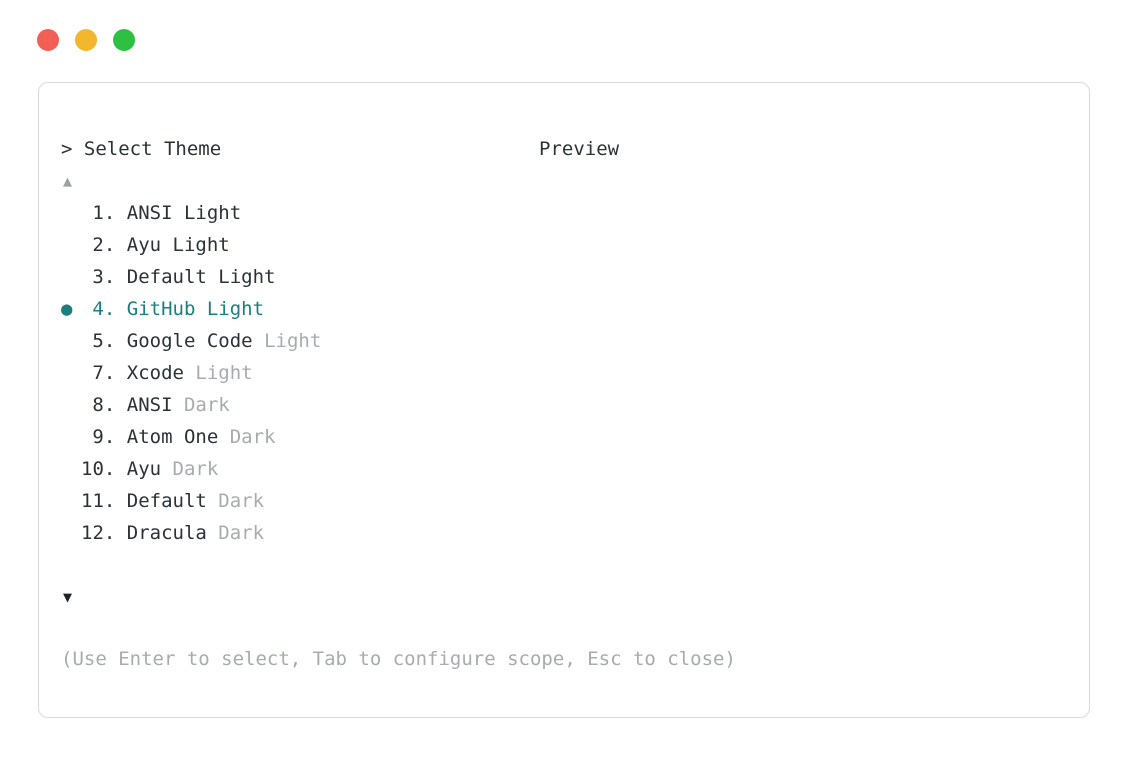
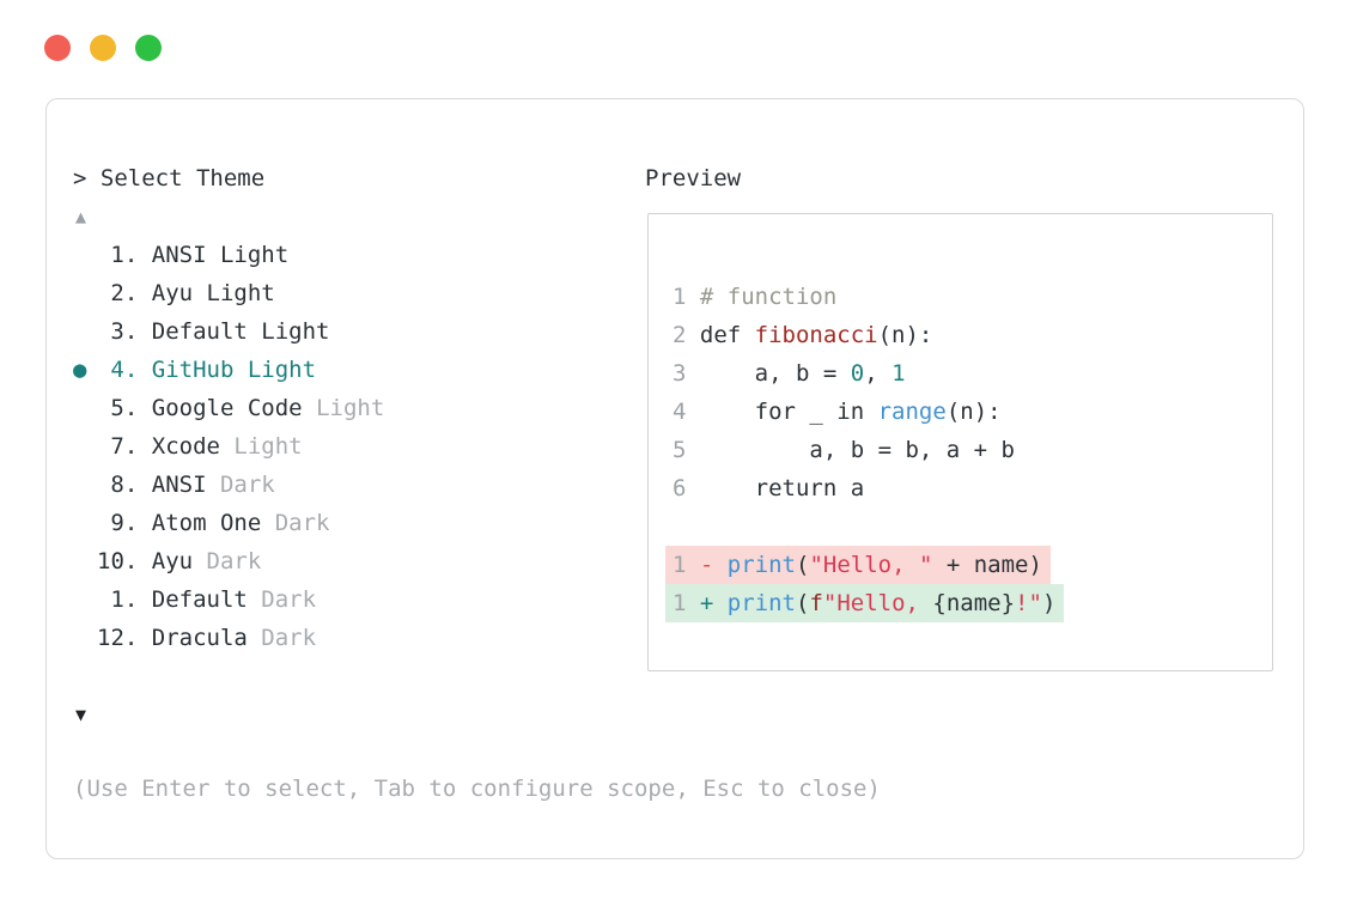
  > Select Theme
  ▲
  1. ANSI Light
  2. Ayu Light
  3. Default Light
  ● 4. GitHub Light
  5. Google Code Light
  7. Xcode Light
  8. ANSI Dark
  9. Atom One Dark
  10. Ayu Dark
- 11. Default Dark
+ 1. Default Dark
  12. Dracula Dark
  ▼
  (Use Enter to select, Tab to configure scope, Esc to close)
  Preview
+ 1 # function
+ 2 def fibonacci(n):
+ 3 a, b = 0, 1
+ 4 for _ in range(n):
+ 5 a, b = b, a + b
+ 6 return a
+ 1 - print("Hello, " + name)
+ 1 + print(f"Hello, {name}!")
